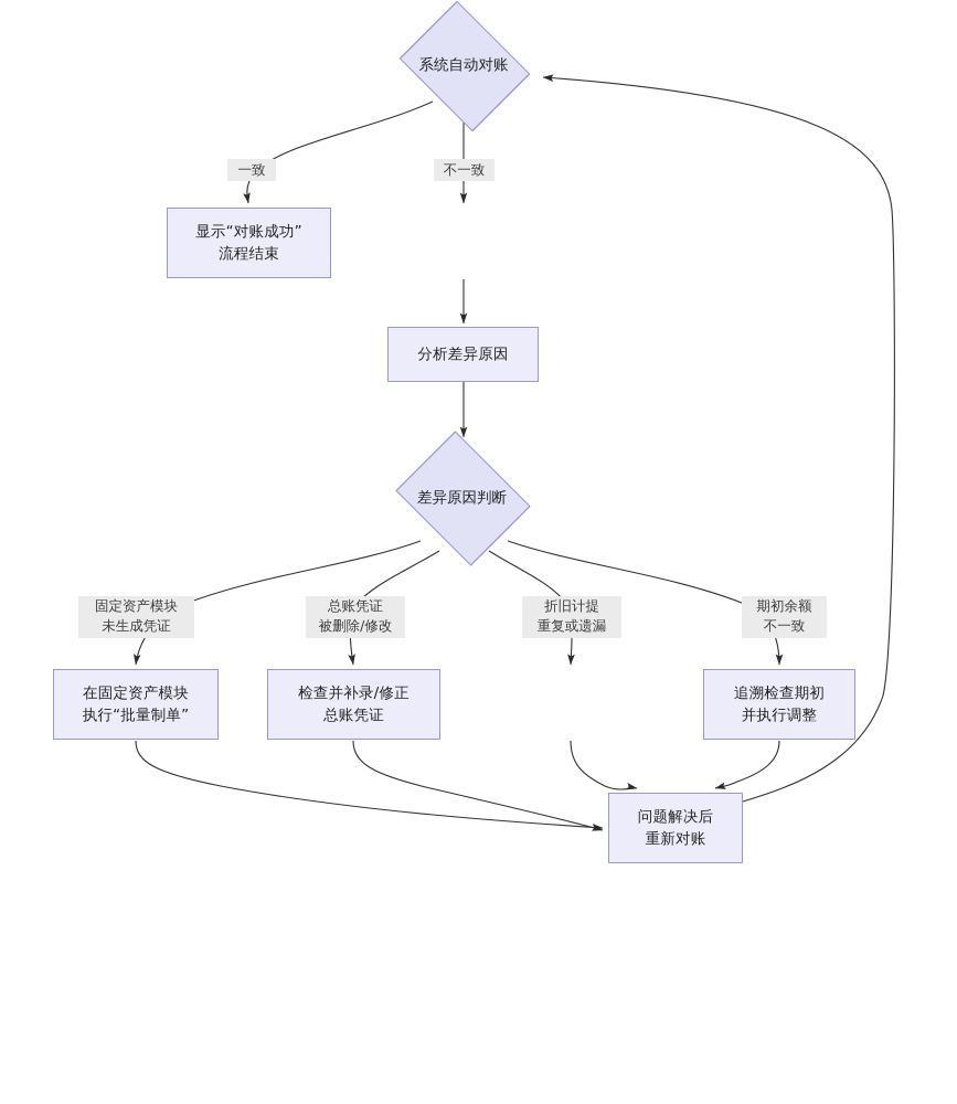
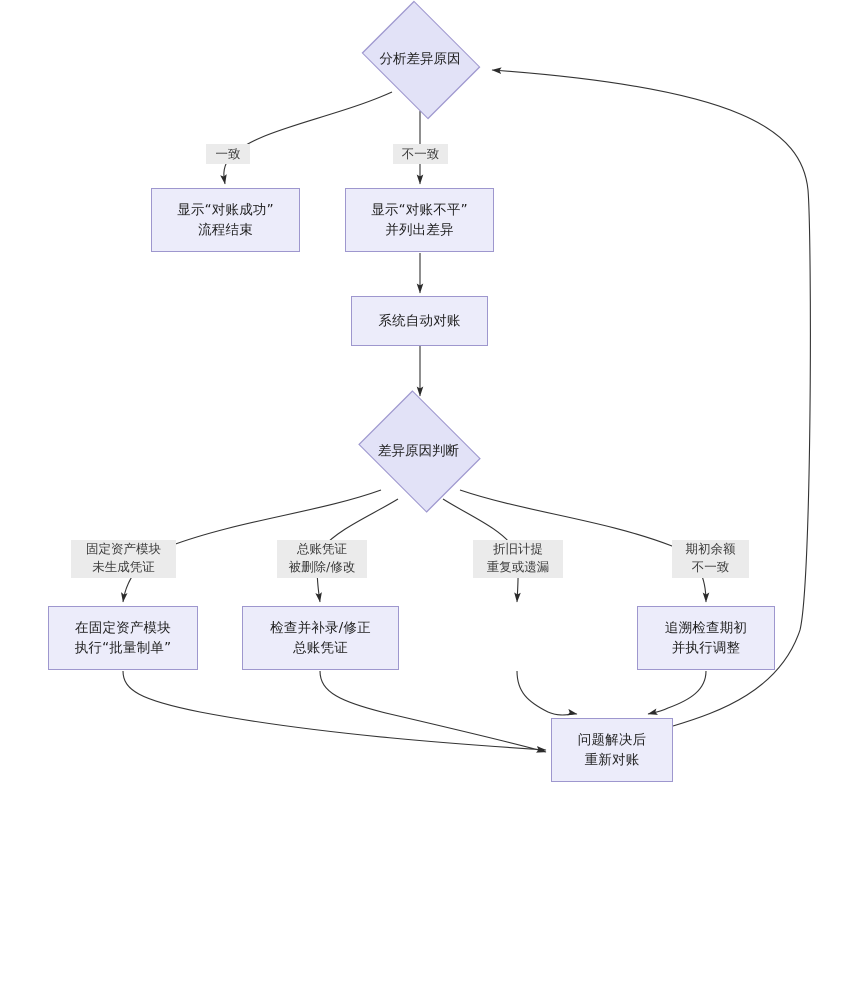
- 系统自动对账
+ 分析差异原因
  显示“对账成功”
  流程结束
+ 显示“对账不平”
+ 并列出差异
- 分析差异原因
+ 系统自动对账
  差异原因判断
  在固定资产模块
  执行“批量制单”
  检查并补录/修正
  总账凭证
  追溯检查期初
  并执行调整
  问题解决后
  重新对账
  一致
  不一致
  固定资产模块
  未生成凭证
  总账凭证
  被删除/修改
  折旧计提
  重复或遗漏
  期初余额
  不一致
